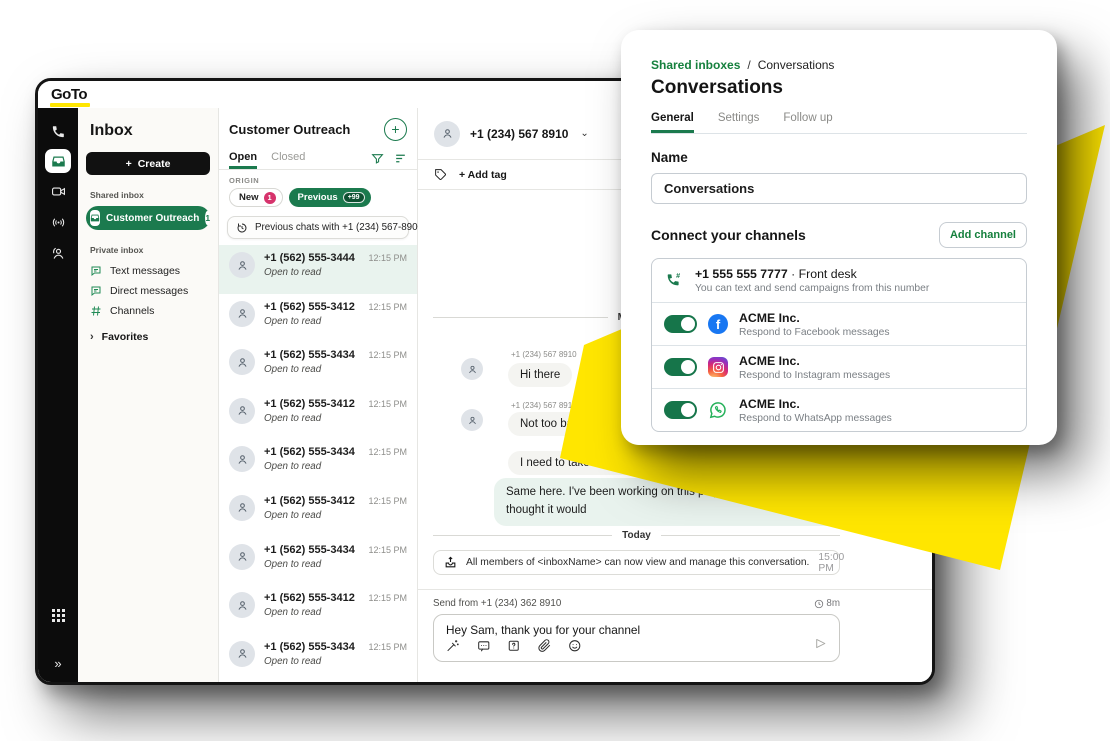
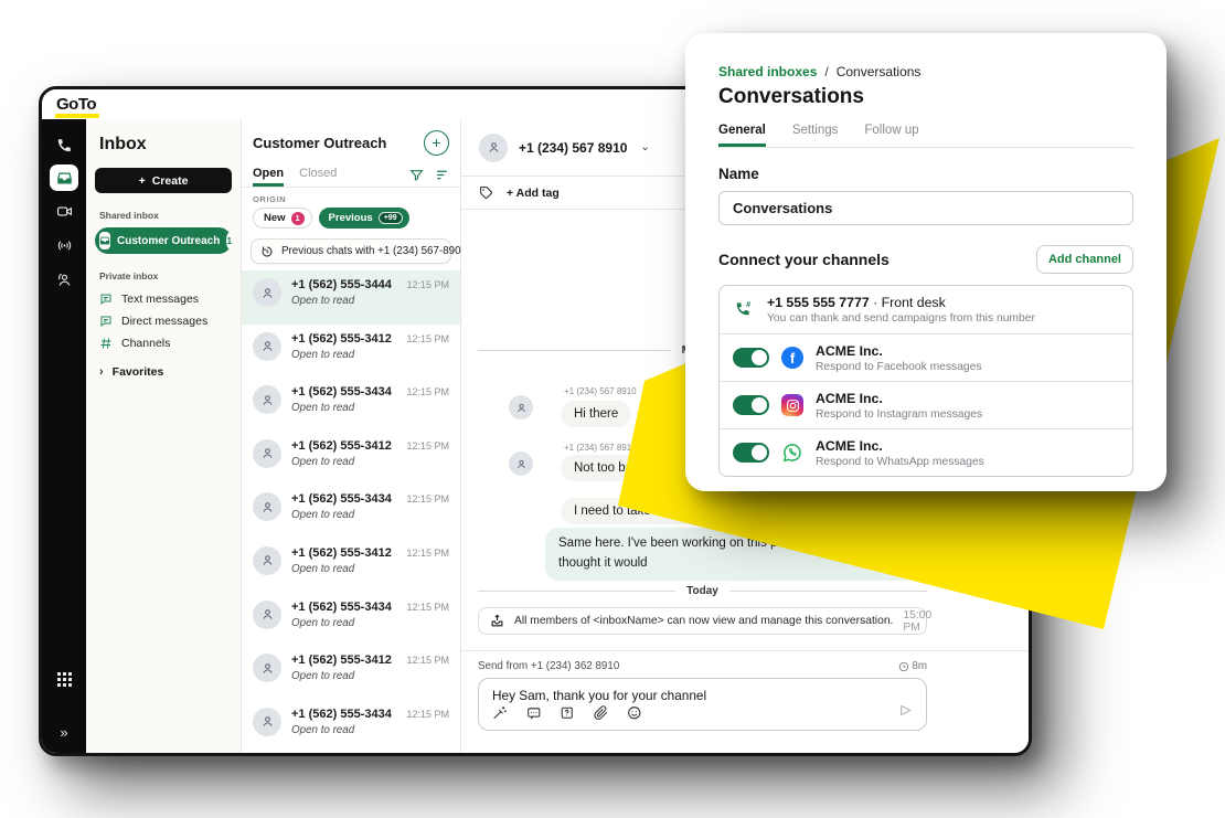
  GoTo
  »
  Inbox
  +
  Create
  Shared inbox
  Customer Outreach
  1
  Private inbox
  Text messages
  Direct messages
  Channels
  ›
  Favorites
  Customer Outreach
  +
  Open
  Closed
  ORIGIN
  New
  1
  Previous
  Previous chats with +1 (234) 567-890
  +1 (562) 555-3444
  12:15 PM
  Open to read
  +1 (562) 555-3412
  12:15 PM
  Open to read
  +1 (562) 555-3434
  12:15 PM
  Open to read
  +1 (562) 555-3412
  12:15 PM
  Open to read
  +1 (562) 555-3434
  12:15 PM
  Open to read
  +1 (562) 555-3412
  12:15 PM
  Open to read
  +1 (562) 555-3434
  12:15 PM
  Open to read
  +1 (562) 555-3412
  12:15 PM
  Open to read
  +1 (562) 555-3434
  12:15 PM
  Open to read
  +1 (234) 567 8910
  ⌄
  + Add tag
  +1 (234) 567 8910
  Hi there
  +1 (234) 567 891
  Same here. I've been working on this
  thought it would
  Today
  All members of <inboxName> can now view and manage this conversation.
  15:00 PM
  Send from +1 (234) 362 8910
  8m
  Hey Sam, thank you for your channel
  Shared inboxes
  /
  Conversations
  Conversations
  General
  Settings
  Follow up
  Name
  Conversations
  Connect your channels
  Add channel
  #
  +1 555 555 7777 · Front desk
- You can text and send campaigns from this number
+ You can thank and send campaigns from this number
  f
  ACME Inc.
  Respond to Facebook messages
  ACME Inc.
  Respond to Instagram messages
  ACME Inc.
  Respond to WhatsApp messages
